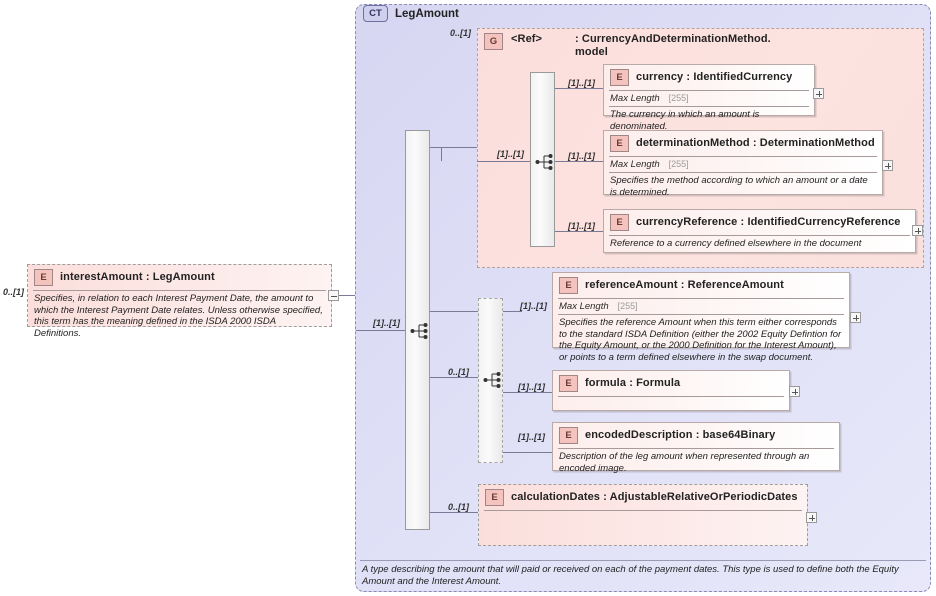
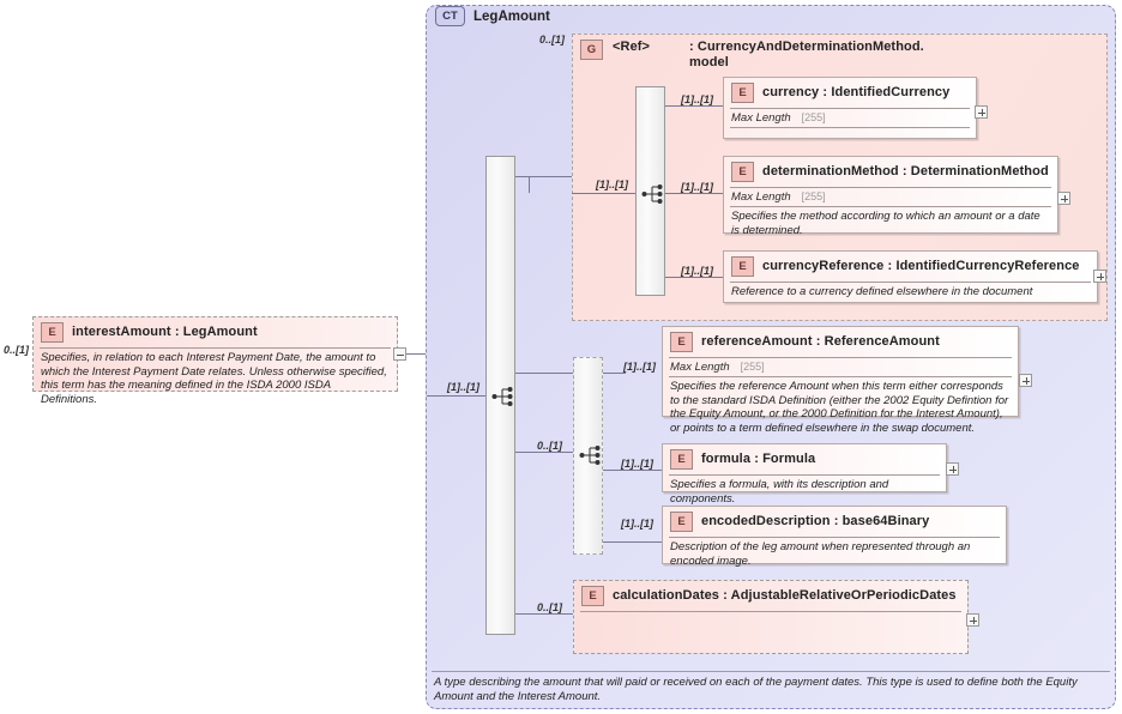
  0..[1]
  E
  interestAmount : LegAmount
  Specifies, in relation to each Interest Payment Date, the amount to which the Interest Payment Date relates. Unless otherwise specified, this term has the meaning defined in the ISDA 2000 ISDA Definitions.
  CT
  LegAmount
  [1]..[1]
  0..[1]
  G
  <Ref>
  : CurrencyAndDeterminationMethod.
  model
  [1]..[1]
  [1]..[1]
  [1]..[1]
  [1]..[1]
  E
  currency : IdentifiedCurrency
  Max Length
  [255]
- The currency in which an amount is denominated.
  E
  determinationMethod : DeterminationMethod
  Max Length
  [255]
  Specifies the method according to which an amount or a date is determined.
  E
  currencyReference : IdentifiedCurrencyReference
  Reference to a currency defined elsewhere in the document
  [1]..[1]
  E
  referenceAmount : ReferenceAmount
  Max Length
  [255]
  Specifies the reference Amount when this term either corresponds to the standard ISDA Definition (either the 2002 Equity Defintion for the Equity Amount, or the 2000 Definition for the Interest Amount), or points to a term defined elsewhere in the swap document.
  0..[1]
  [1]..[1]
  [1]..[1]
  E
  formula : Formula
+ Specifies a formula, with its description and components.
  E
  encodedDescription : base64Binary
  Description of the leg amount when represented through an encoded image.
  0..[1]
  E
  calculationDates : AdjustableRelativeOrPeriodicDates
  A type describing the amount that will paid or received on each of the payment dates. This type is used to define both the Equity Amount and the Interest Amount.
